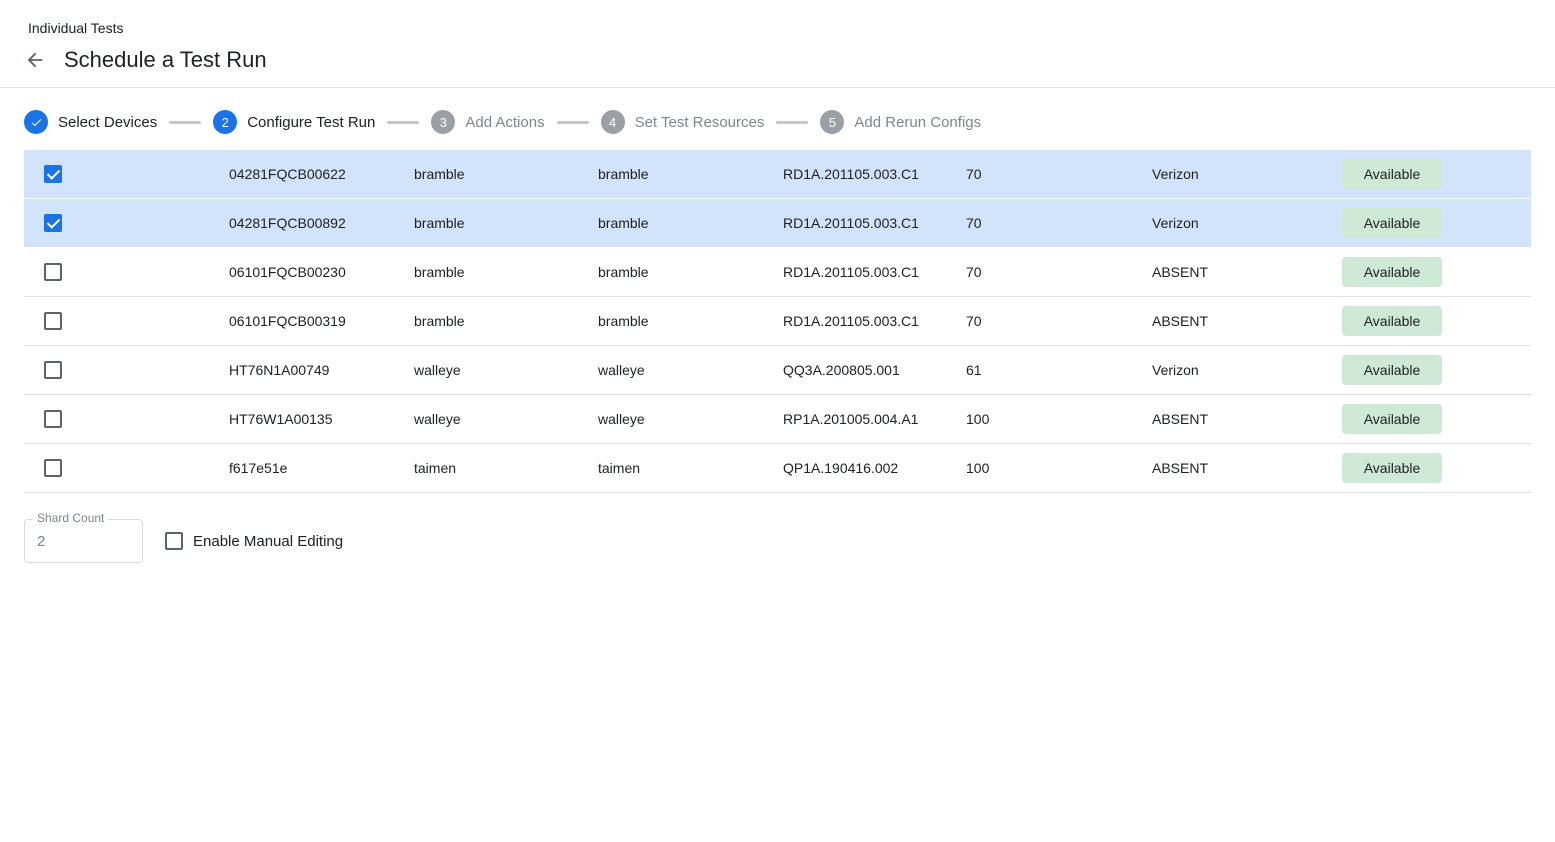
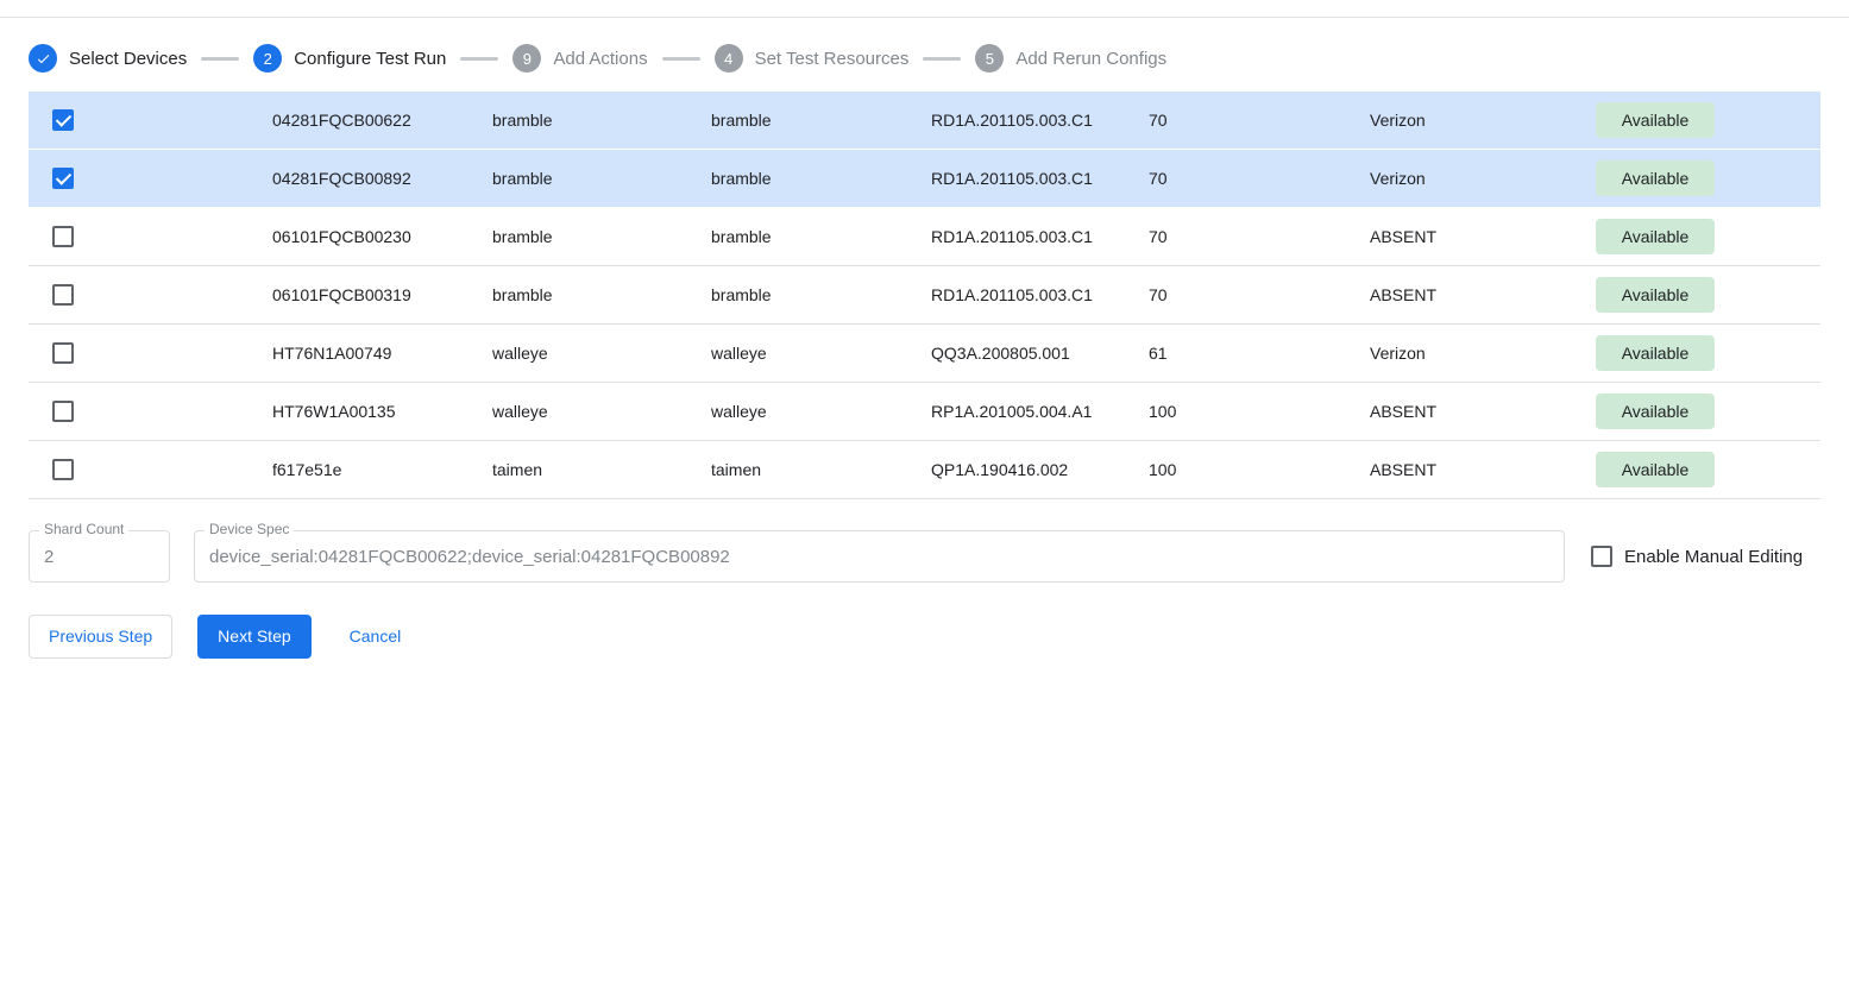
- Individual Tests
- Schedule a Test Run
  Select Devices
  2
  Configure Test Run
- 3
+ 9
  Add Actions
  4
  Set Test Resources
  5
  Add Rerun Configs
  04281FQCB00622
  bramble
  bramble
  RD1A.201105.003.C1
  70
  Verizon
  Available
  04281FQCB00892
  bramble
  bramble
  RD1A.201105.003.C1
  70
  Verizon
  Available
  06101FQCB00230
  bramble
  bramble
  RD1A.201105.003.C1
  70
  ABSENT
  Available
  06101FQCB00319
  bramble
  bramble
  RD1A.201105.003.C1
  70
  ABSENT
  Available
  HT76N1A00749
  walleye
  walleye
  QQ3A.200805.001
  61
  Verizon
  Available
  HT76W1A00135
  walleye
  walleye
  RP1A.201005.004.A1
  100
  ABSENT
  Available
  f617e51e
  taimen
  taimen
  QP1A.190416.002
  100
  ABSENT
  Available
  Shard Count
  2
+ Device Spec
+ device_serial:04281FQCB00622;device_serial:04281FQCB00892
  Enable Manual Editing
+ Previous Step
+ Next Step
+ Cancel
